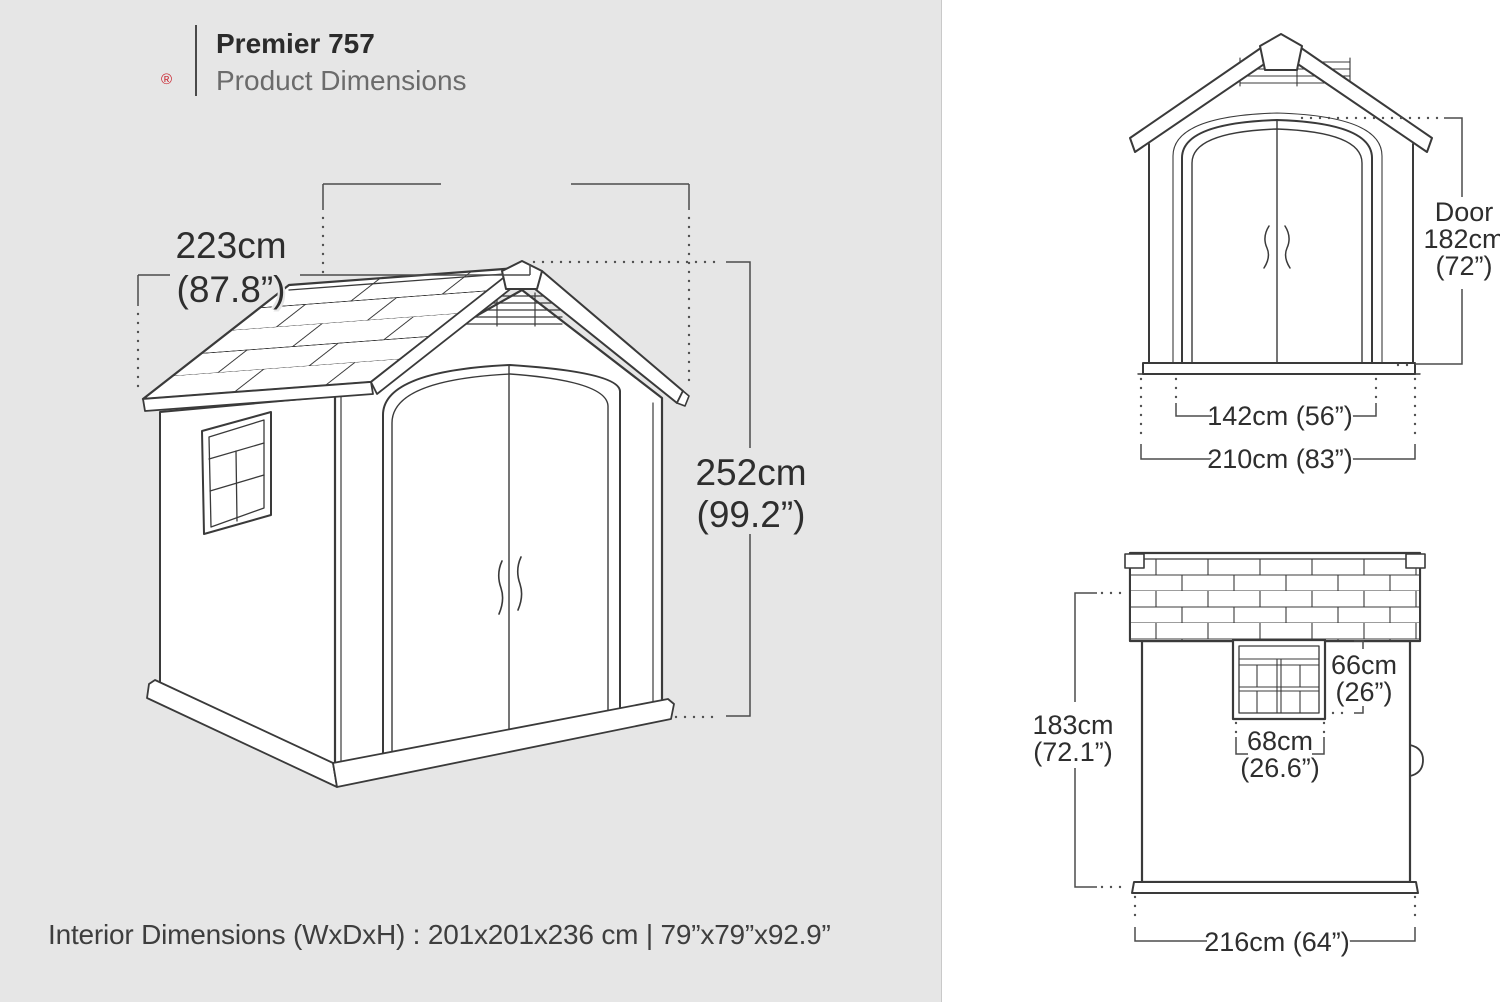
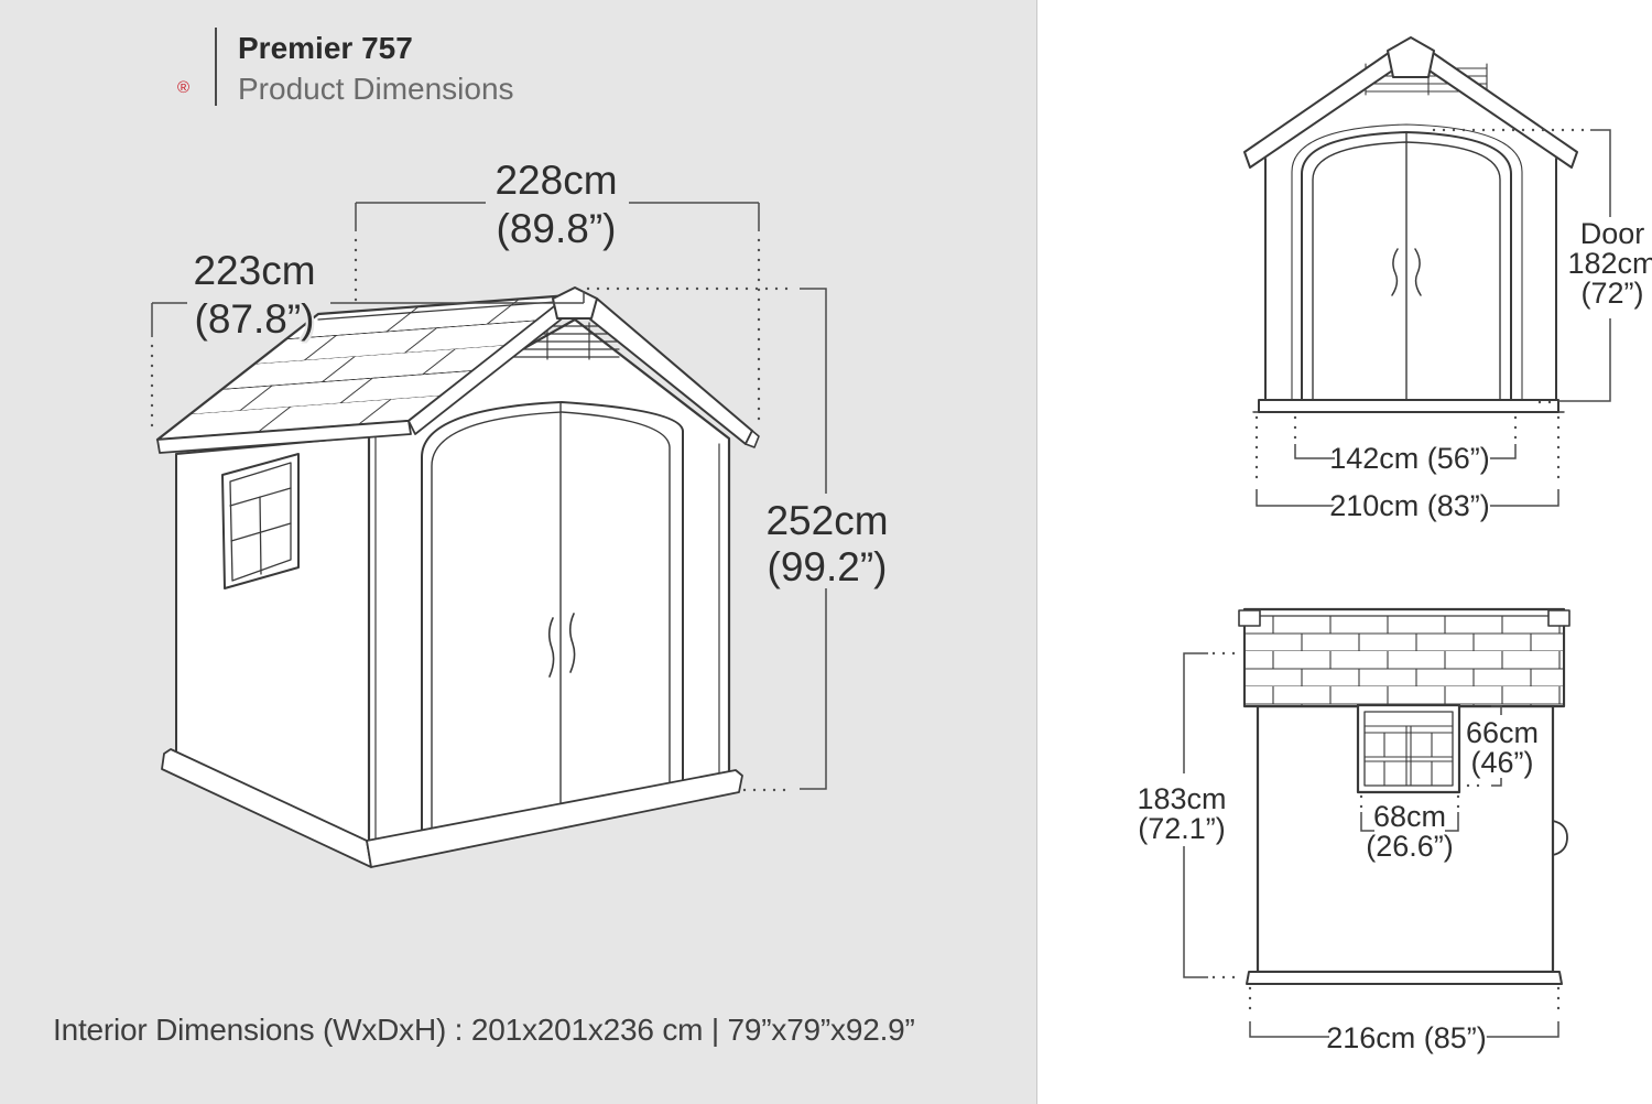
  ®
  Premier 757
  Product Dimensions
+ 228cm
+ (89.8”)
  223cm
  (87.8”)
  252cm
  (99.2”)
  Door
  182cm
  (72”)
  142cm (56”)
  210cm (83”)
  183cm
  (72.1”)
  66cm
- (26”)
+ (46”)
  68cm
  (26.6”)
- 216cm (64”)
+ 216cm (85”)
  Interior Dimensions (WxDxH) : 201x201x236 cm | 79”x79”x92.9”
